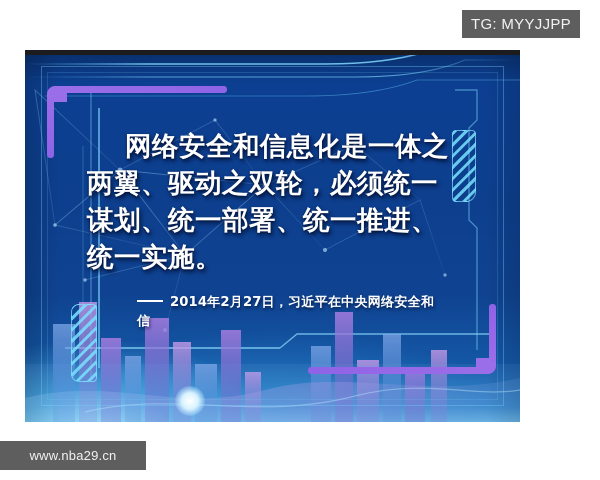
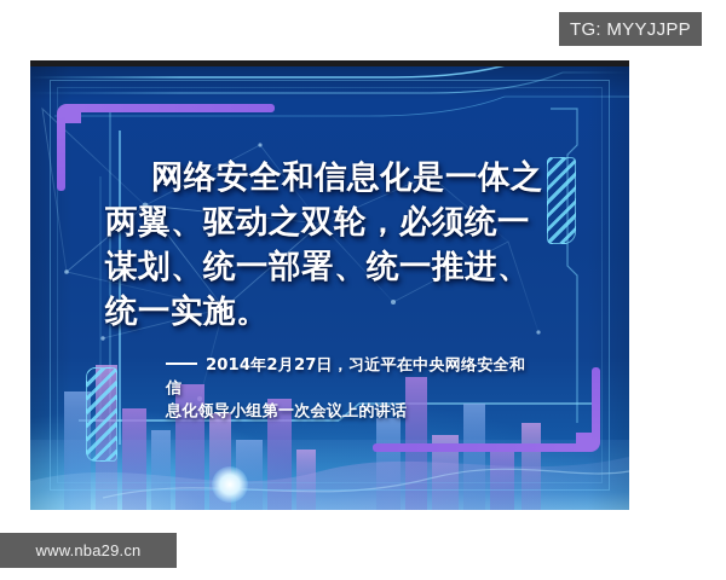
  网络安全和信息化是一体之两翼、驱动之双轮，必须统一谋划、统一部署、统一推进、统一实施。
  2014年2月27日，习近平在中央网络安全和信
+ 息化领导小组第一次会议上的讲话
  TG: MYYJJPP
  www.nba29.cn
